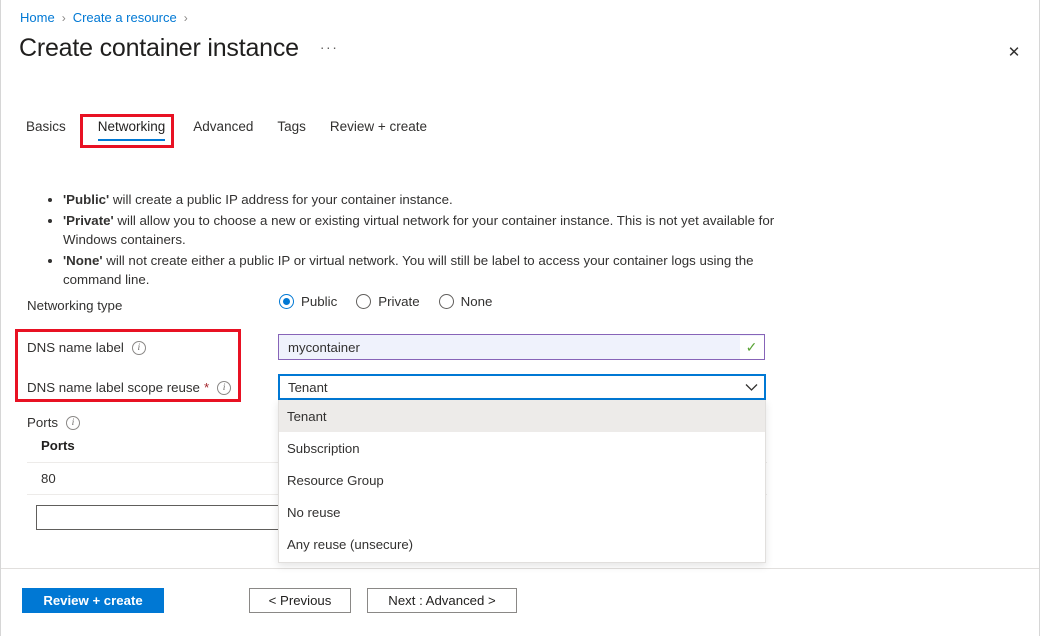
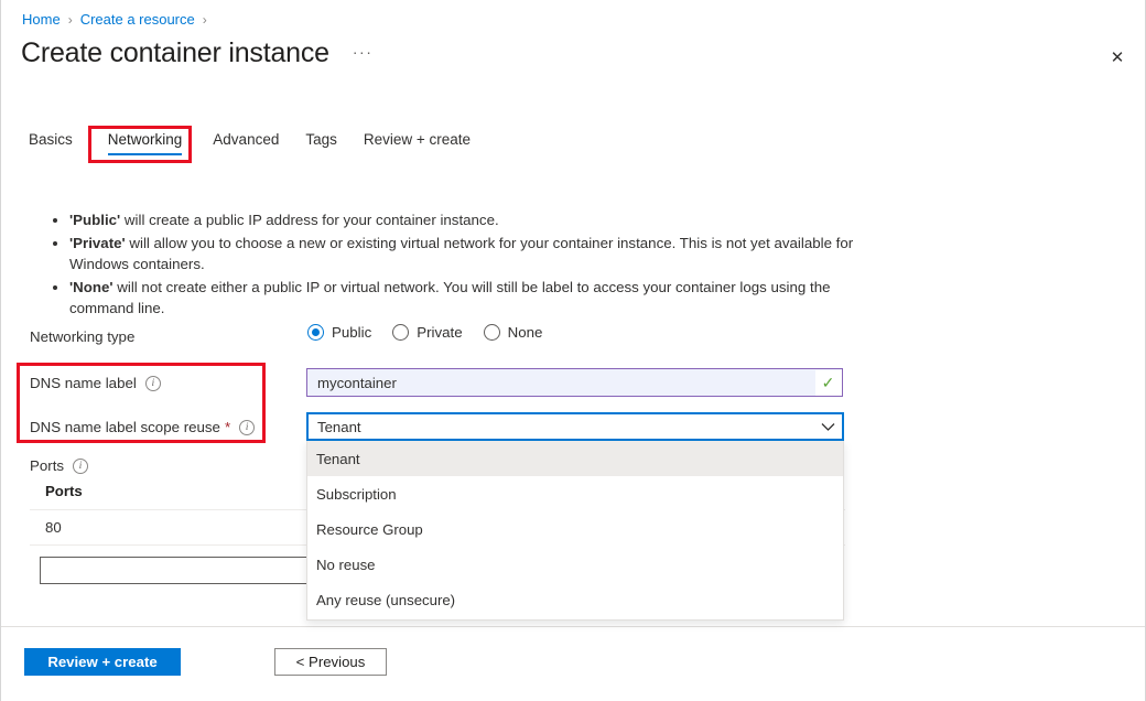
  Home
  ›
  Create a resource
  ›
  Create container instance
  ···
  ✕
  Basics
  Networking
  Advanced
  Tags
  Review + create
  'Public' will create a public IP address for your container instance.
  'Private' will allow you to choose a new or existing virtual network for your container instance. This is not yet available for Windows containers.
  'None' will not create either a public IP or virtual network. You will still be label to access your container logs using the command line.
  Networking type
  Public
  Private
  None
  DNS name label
  i
  mycontainer
  ✓
  DNS name label scope reuse
  *
  i
  Tenant
  Ports
  i
  Ports
  80
  Tenant
  Subscription
  Resource Group
  No reuse
  Any reuse (unsecure)
  Review + create
  < Previous
- Next : Advanced >
